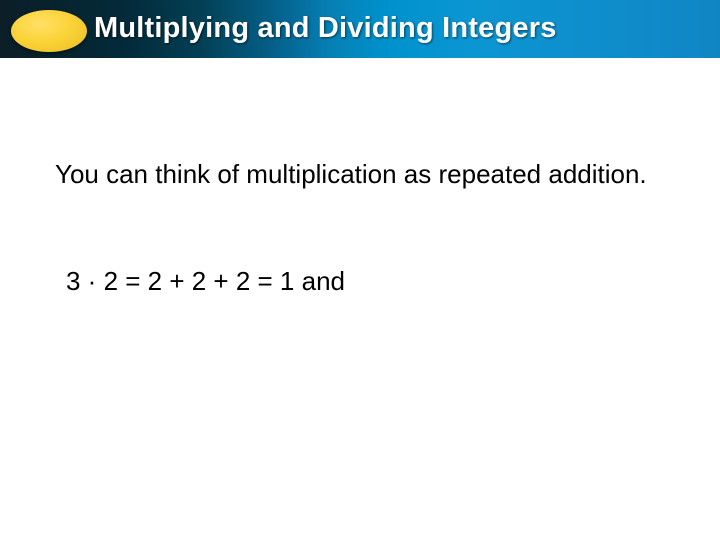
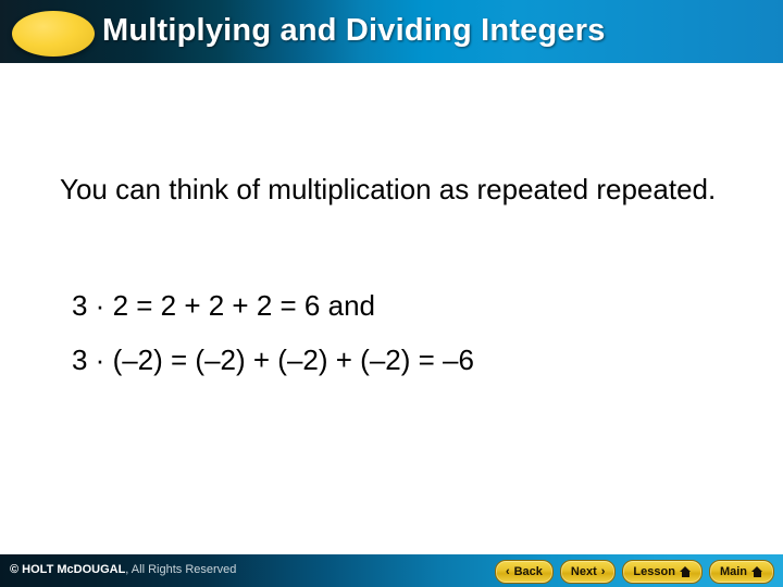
  Multiplying and Dividing Integers
- You can think of multiplication as repeated addition.
+ You can think of multiplication as repeated repeated.
- 3 · 2 = 2 + 2 + 2 = 1 and
+ 3 · 2 = 2 + 2 + 2 = 6 and
+ 3 · (–2) = (–2) + (–2) + (–2) = –6
+ © HOLT McDOUGAL, All Rights Reserved
+ ‹
+ Back
+ Next
+ ›
+ Lesson
+ Main
